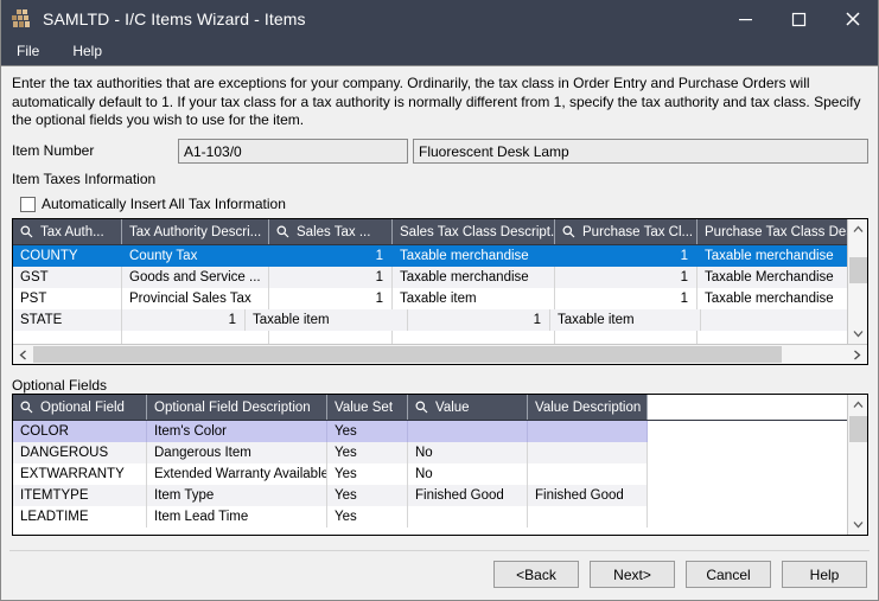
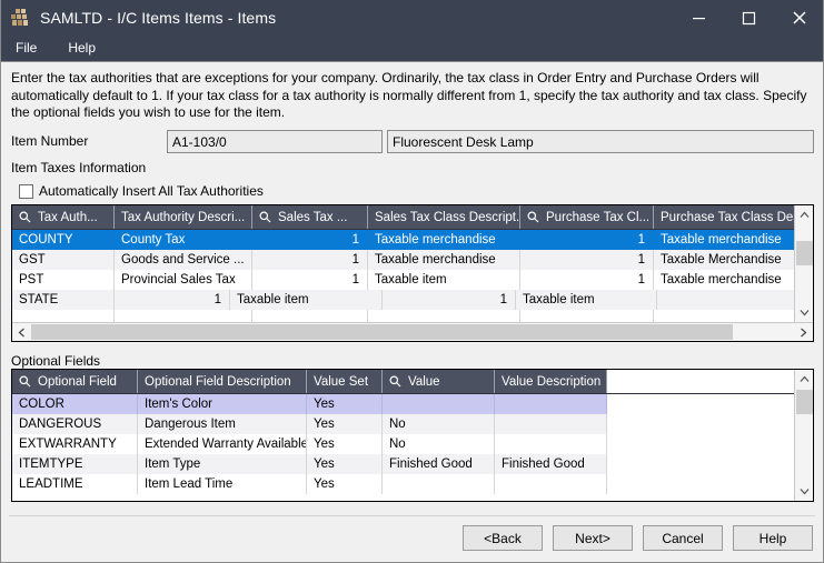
- SAMLTD - I/C Items Wizard - Items
+ SAMLTD - I/C Items Items - Items
  File
  Help
  Enter the tax authorities that are exceptions for your company. Ordinarily, the tax class in Order Entry and Purchase Orders will automatically default to 1. If your tax class for a tax authority is normally different from 1, specify the tax authority and tax class. Specify the optional fields you wish to use for the item.
  Item Number
  A1-103/0
  Fluorescent Desk Lamp
  Item Taxes Information
- Automatically Insert All Tax Information
+ Automatically Insert All Tax Authorities
  Tax Auth...
  Tax Authority Descri...
  Sales Tax ...
  Sales Tax Class Descript.
  Purchase Tax Cl...
  Purchase Tax Class De
  COUNTY
  County Tax
  1
  Taxable merchandise
  1
  Taxable merchandise
  GST
  Goods and Service ...
  1
  Taxable merchandise
  1
  Taxable Merchandise
  PST
  Provincial Sales Tax
  1
  Taxable item
  1
  Taxable merchandise
  STATE
  1
  Taxable item
  1
  Taxable item
  Optional Fields
  Optional Field
  Optional Field Description
  Value Set
  Value
  Value Description
  COLOR
  Item's Color
  Yes
  DANGEROUS
  Dangerous Item
  Yes
  No
  EXTWARRANTY
  Extended Warranty Available
  Yes
  No
  ITEMTYPE
  Item Type
  Yes
  Finished Good
  Finished Good
  LEADTIME
  Item Lead Time
  Yes
  <Back
  Next>
  Cancel
  Help
